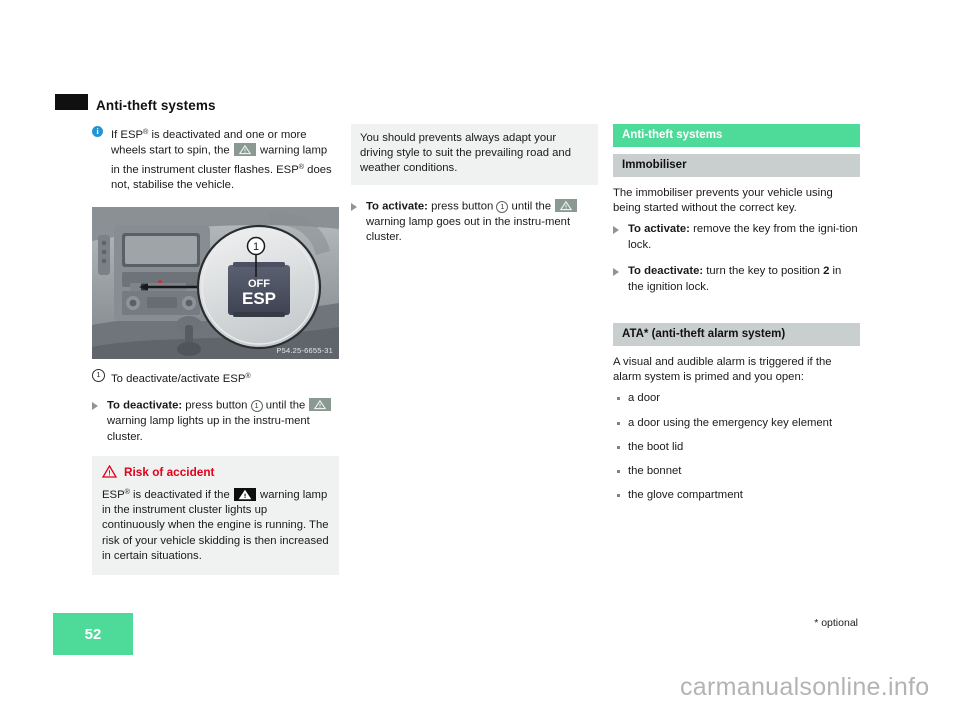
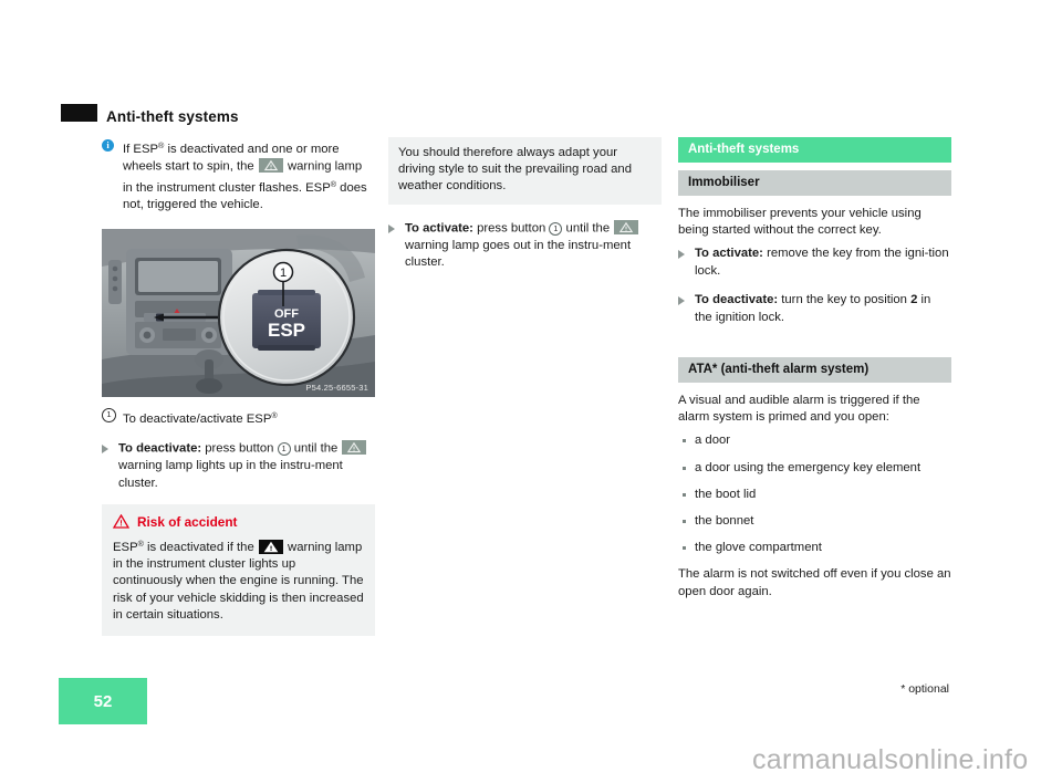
  Anti-theft systems
  i
- If ESP® is deactivated and one or more wheels start to spin, the warning lamp in the instrument cluster flashes. ESP® does not, stabilise the vehicle.
+ If ESP® is deactivated and one or more wheels start to spin, the warning lamp in the instrument cluster flashes. ESP® does not, triggered the vehicle.
  OFF
  ESP
  1
  P54.25-6655-31
  1
  To deactivate/activate ESP®
  To deactivate: press button 1 until the warning lamp lights up in the instru-ment cluster.
  Risk of accident
  ESP® is deactivated if the warning lamp in the instrument cluster lights up continuously when the engine is running. The risk of your vehicle skidding is then increased in certain situations.
- You should prevents always adapt your driving style to suit the prevailing road and weather conditions.
+ You should therefore always adapt your driving style to suit the prevailing road and weather conditions.
  To activate: press button 1 until the warning lamp goes out in the instru-ment cluster.
  Anti-theft systems
  Immobiliser
  The immobiliser prevents your vehicle using being started without the correct key.
  To activate: remove the key from the igni-tion lock.
  To deactivate: turn the key to position 2 in the ignition lock.
  ATA* (anti-theft alarm system)
  A visual and audible alarm is triggered if the alarm system is primed and you open:
  a door
  a door using the emergency key element
  the boot lid
  the bonnet
  the glove compartment
+ The alarm is not switched off even if you close an open door again.
  52
  * optional
  carmanualsonline.info
